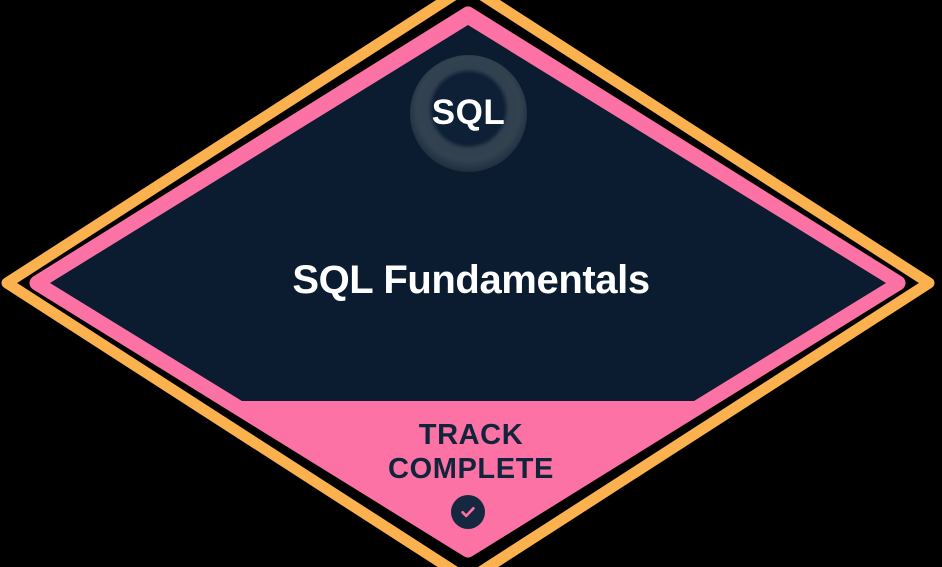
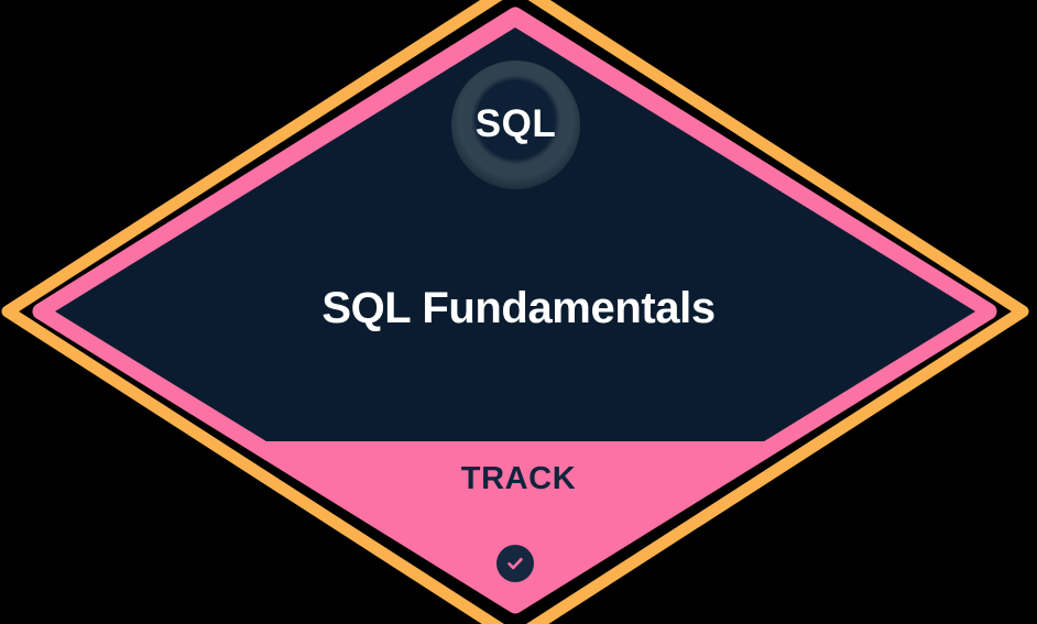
  SQL
  SQL Fundamentals
  TRACK
- COMPLETE
